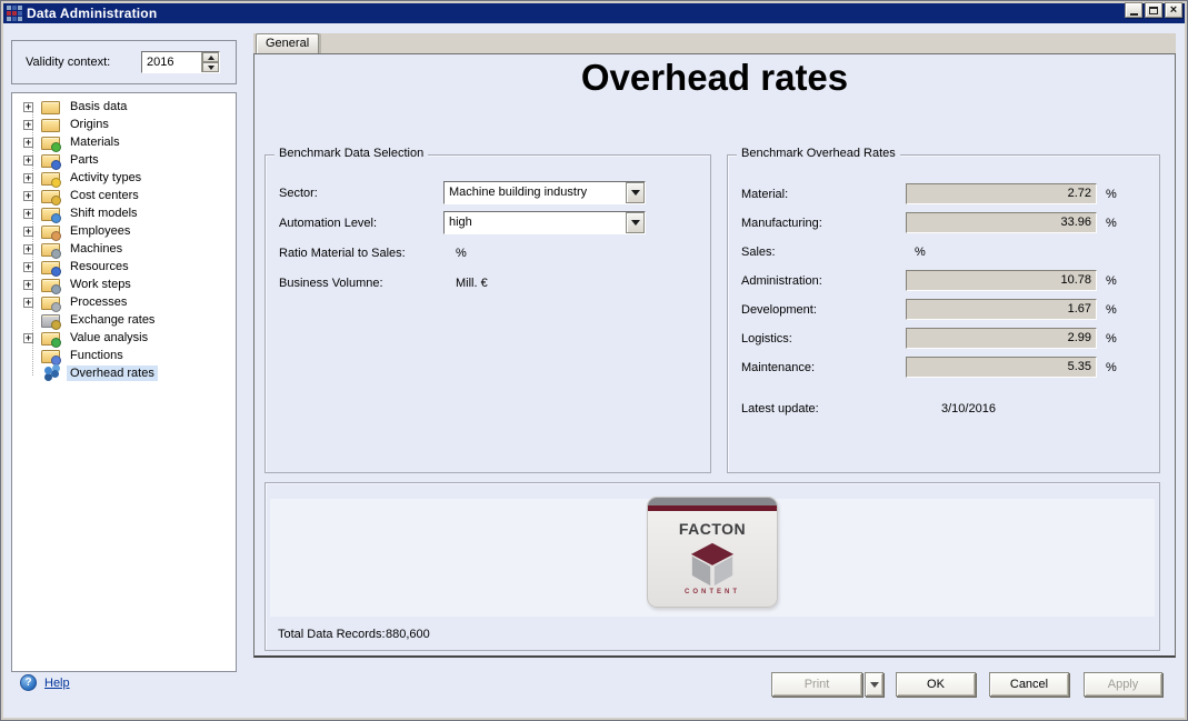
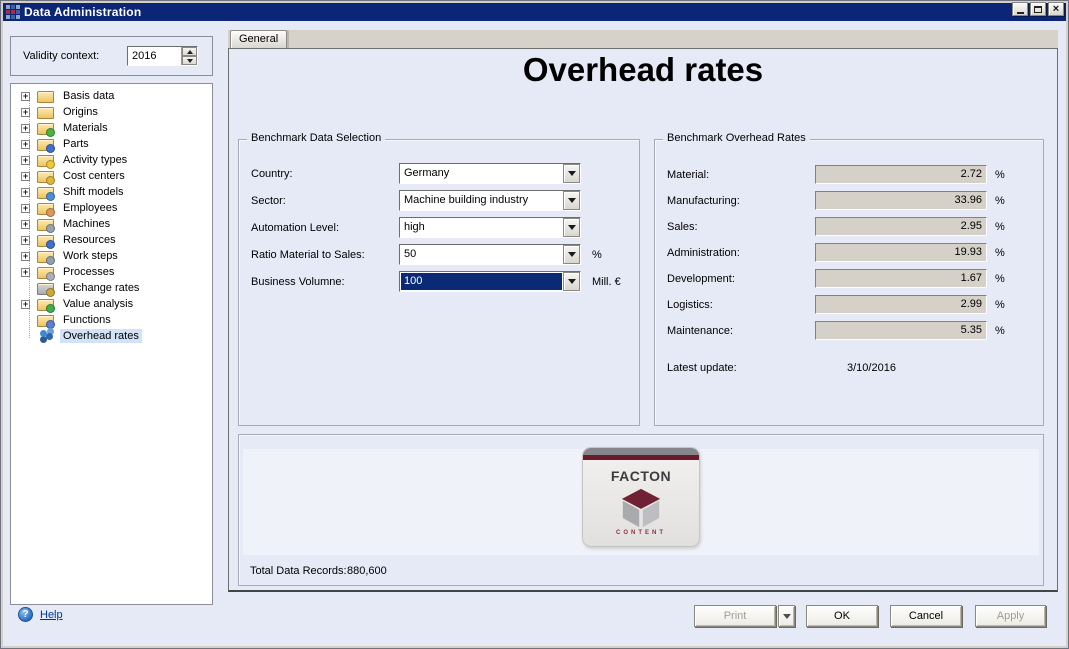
  Data Administration
  ×
  Validity context:
  2016
  +
  Basis data
  +
  Origins
  +
  Materials
  +
  Parts
  +
  Activity types
  +
  Cost centers
  +
  Shift models
  +
  Employees
  +
  Machines
  +
  Resources
  +
  Work steps
  +
  Processes
  Exchange rates
  +
  Value analysis
  Functions
  Overhead rates
  General
  Overhead rates
  Benchmark Data Selection
+ Country:
+ Germany
  Sector:
  Machine building industry
  Automation Level:
  high
  Ratio Material to Sales:
+ 50
  %
  Business Volumne:
+ 100
  Mill. €
  Benchmark Overhead Rates
  Material:
  2.72
  %
  Manufacturing:
  33.96
  %
  Sales:
+ 2.95
  %
  Administration:
- 10.78
+ 19.93
  %
  Development:
  1.67
  %
  Logistics:
  2.99
  %
  Maintenance:
  5.35
  %
  Latest update:
  3/10/2016
  FACTON
  Total Data Records:
  880,600
  ?
  Help
  Print
  OK
  Cancel
  Apply
